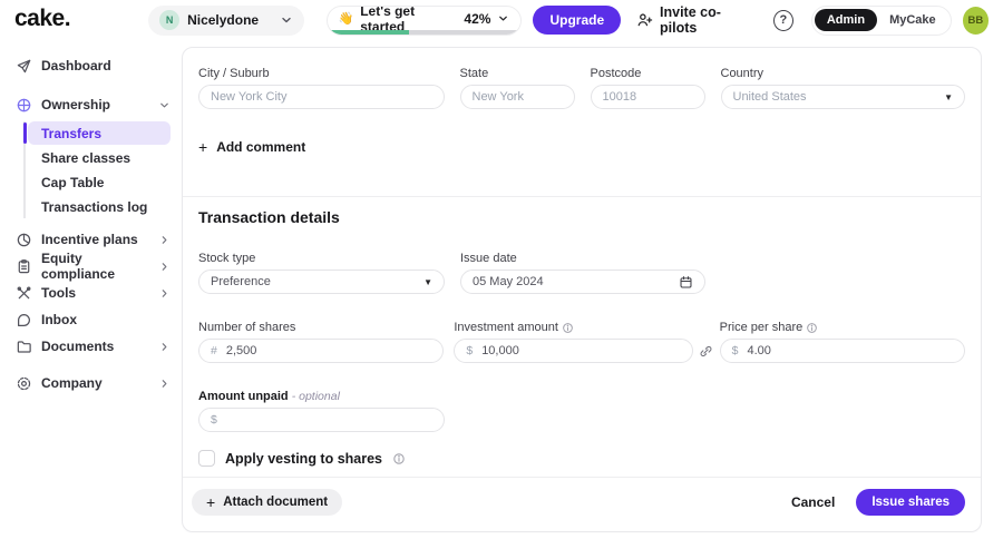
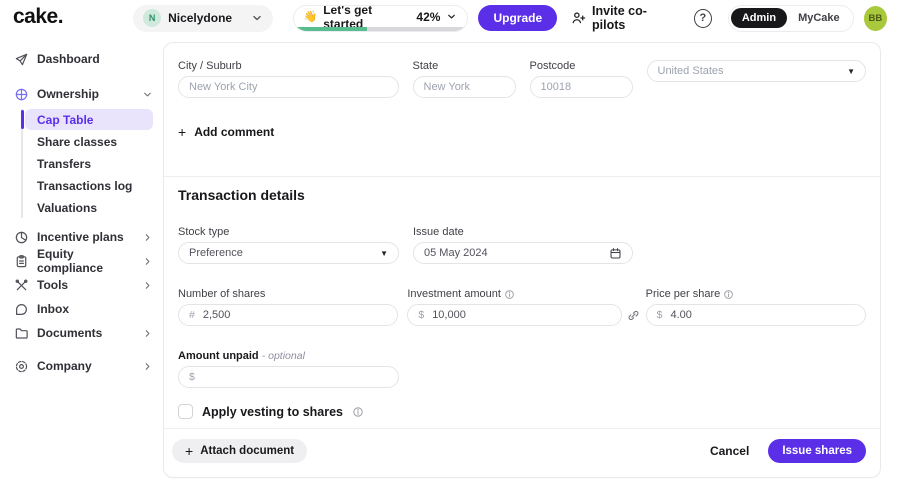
  cake.
  N
  Nicelydone
  👋
  Let's get started
  42%
  Upgrade
  Invite co-pilots
  ?
  Admin
  MyCake
  BB
  Dashboard
  Ownership
- Transfers
+ Cap Table
  Share classes
- Cap Table
+ Transfers
  Transactions log
+ Valuations
  Incentive plans
  Equity compliance
  Tools
  Inbox
  Documents
  Company
  City / Suburb
  New York City
  State
  New York
  Postcode
  10018
- Country
  United States
  ▼
  +
  Add comment
  Transaction details
  Stock type
  Preference
  ▼
  Issue date
  05 May 2024
  Number of shares
  #
  2,500
  Investment amount
  $
  10,000
  Price per share
  $
  4.00
  Amount unpaid - optional
  $
  Apply vesting to shares
  +
  Attach document
  Cancel
  Issue shares
